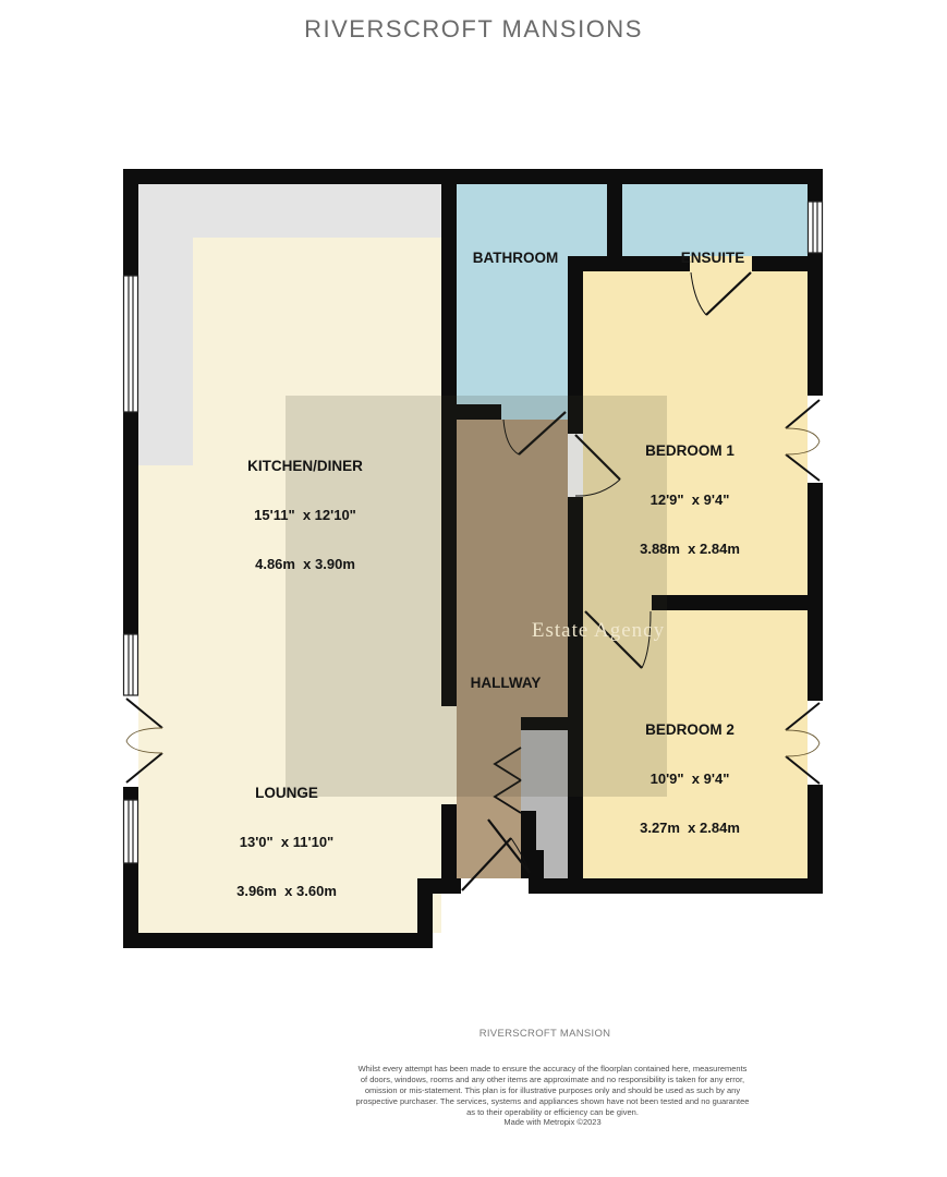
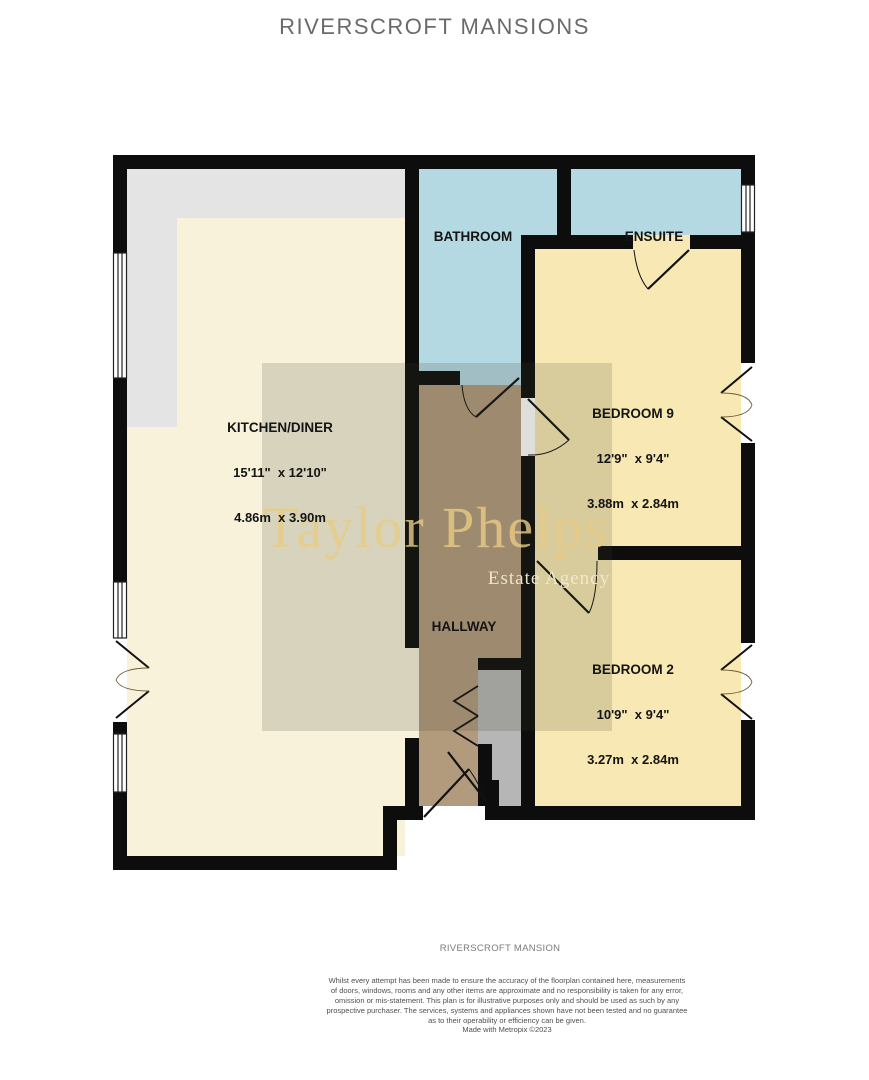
  RIVERSCROFT MANSIONS
+ Taylor Phelps
  Estate Agency
  BATHROOM
  ENSUITE
  KITCHEN/DINER
  15'11" x 12'10"
  4.86m x 3.90m
- BEDROOM 1
+ BEDROOM 9
  12'9" x 9'4"
  3.88m x 2.84m
  HALLWAY
  BEDROOM 2
  10'9" x 9'4"
  3.27m x 2.84m
- LOUNGE
- 13'0" x 11'10"
- 3.96m x 3.60m
  RIVERSCROFT MANSION
  Whilst every attempt has been made to ensure the accuracy of the floorplan contained here, measurements
  of doors, windows, rooms and any other items are approximate and no responsibility is taken for any error,
  omission or mis-statement. This plan is for illustrative purposes only and should be used as such by any
  prospective purchaser. The services, systems and appliances shown have not been tested and no guarantee
  as to their operability or efficiency can be given.
  Made with Metropix ©2023
